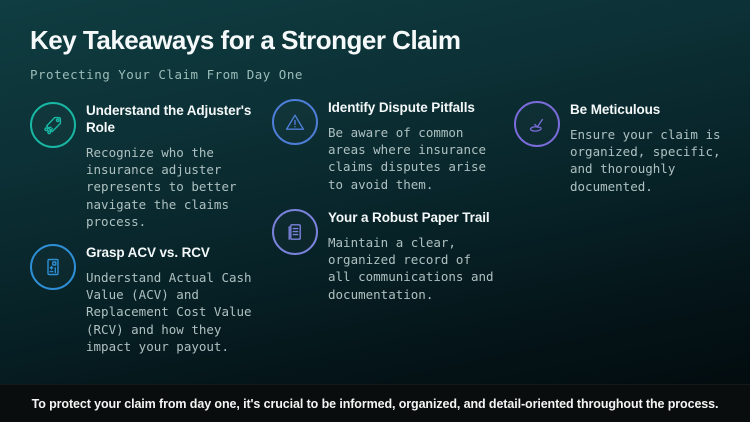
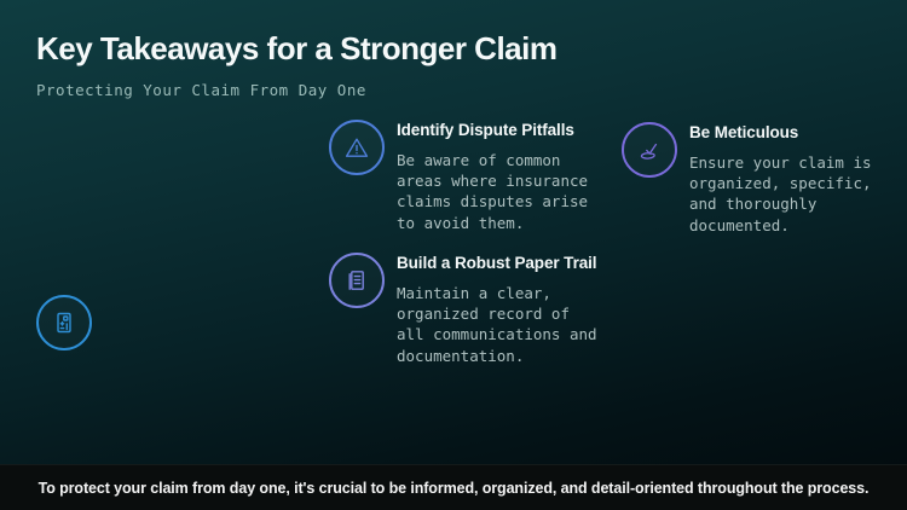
  Key Takeaways for a Stronger Claim
  Protecting Your Claim From Day One
- Understand the Adjuster's Role
- Recognize who the insurance adjuster represents to better navigate the claims process.
- Grasp ACV vs. RCV
- Understand Actual Cash Value (ACV) and Replacement Cost Value (RCV) and how they impact your payout.
  Identify Dispute Pitfalls
  Be aware of common areas where insurance claims disputes arise to avoid them.
- Your a Robust Paper Trail
+ Build a Robust Paper Trail
  Maintain a clear, organized record of all communications and documentation.
  Be Meticulous
  Ensure your claim is organized, specific, and thoroughly documented.
  To protect your claim from day one, it's crucial to be informed, organized, and detail-oriented throughout the process.
